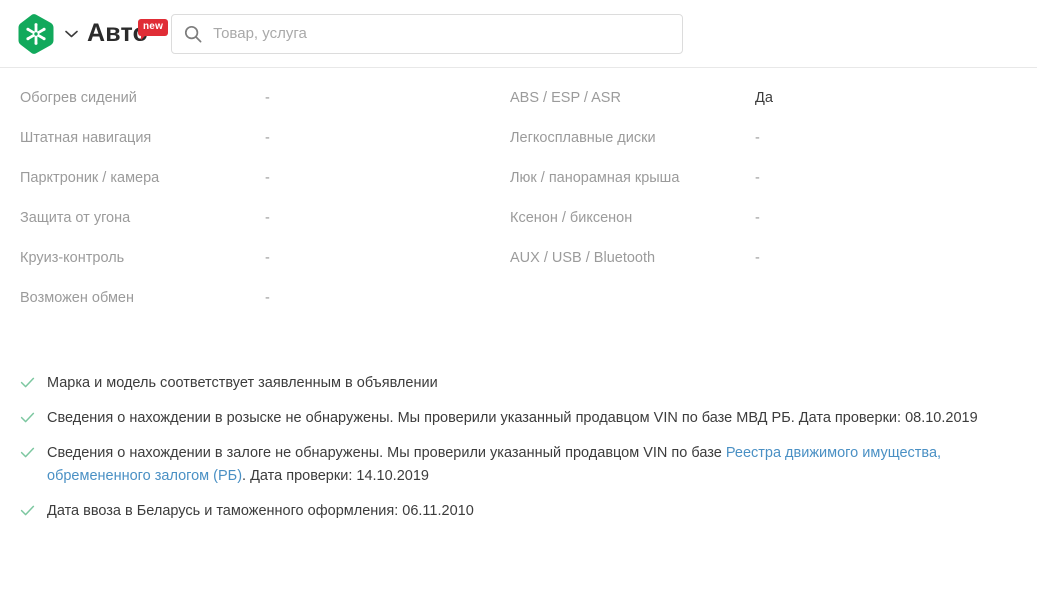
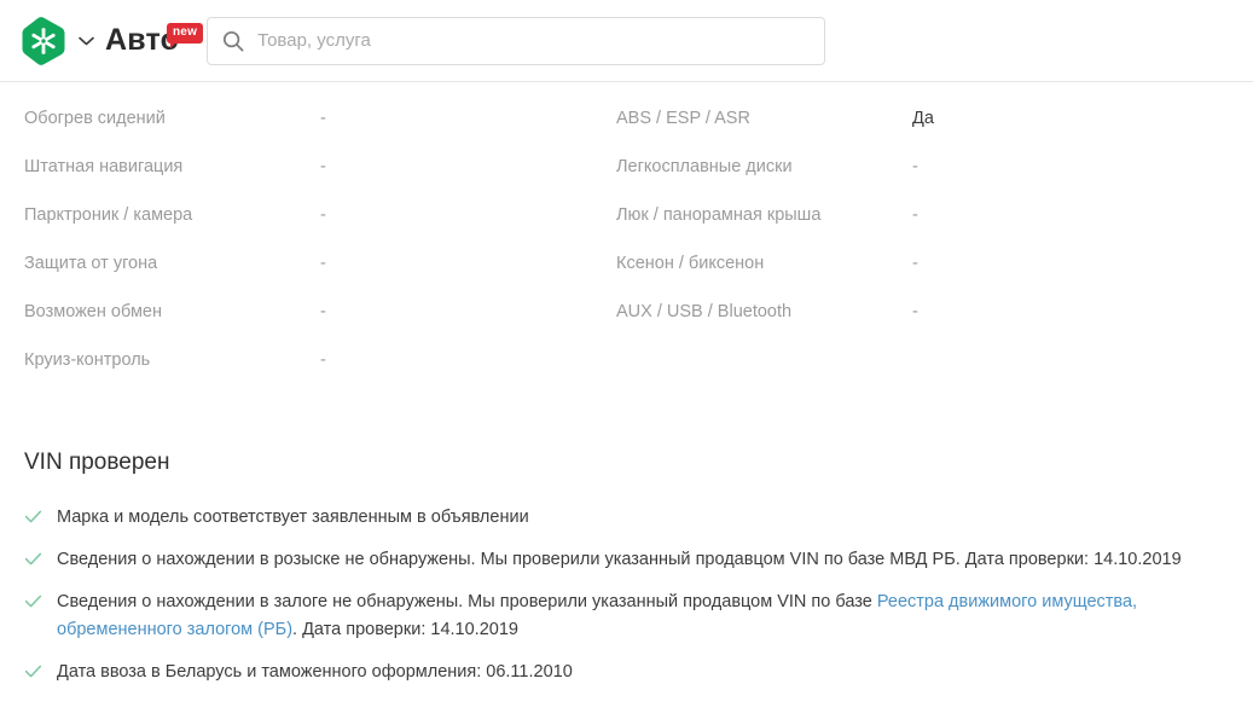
  Авт
  new
  Товар, услуга
  Обогрев сидений
  -
  Штатная навигация
  -
  Парктроник / камера
  -
  Защита от угона
  -
- Круиз-контроль
+ Возможен обмен
  -
- Возможен обмен
+ Круиз-контроль
  -
  ABS / ESP / ASR
  Да
  Легкосплавные диски
  -
  Люк / панорамная крыша
  -
  Ксенон / биксенон
  -
  AUX / USB / Bluetooth
  -
+ VIN проверен
  Марка и модель соответствует заявленным в объявлении
- Сведения о нахождении в розыске не обнаружены. Мы проверили указанный продавцом VIN по базе МВД РБ. Дата проверки: 08.10.2019
+ Сведения о нахождении в розыске не обнаружены. Мы проверили указанный продавцом VIN по базе МВД РБ. Дата проверки: 14.10.2019
  Сведения о нахождении в залоге не обнаружены. Мы проверили указанный продавцом VIN по базе Реестра движимого имущества, обремененного залогом (РБ). Дата проверки: 14.10.2019
  Дата ввоза в Беларусь и таможенного оформления: 06.11.2010
